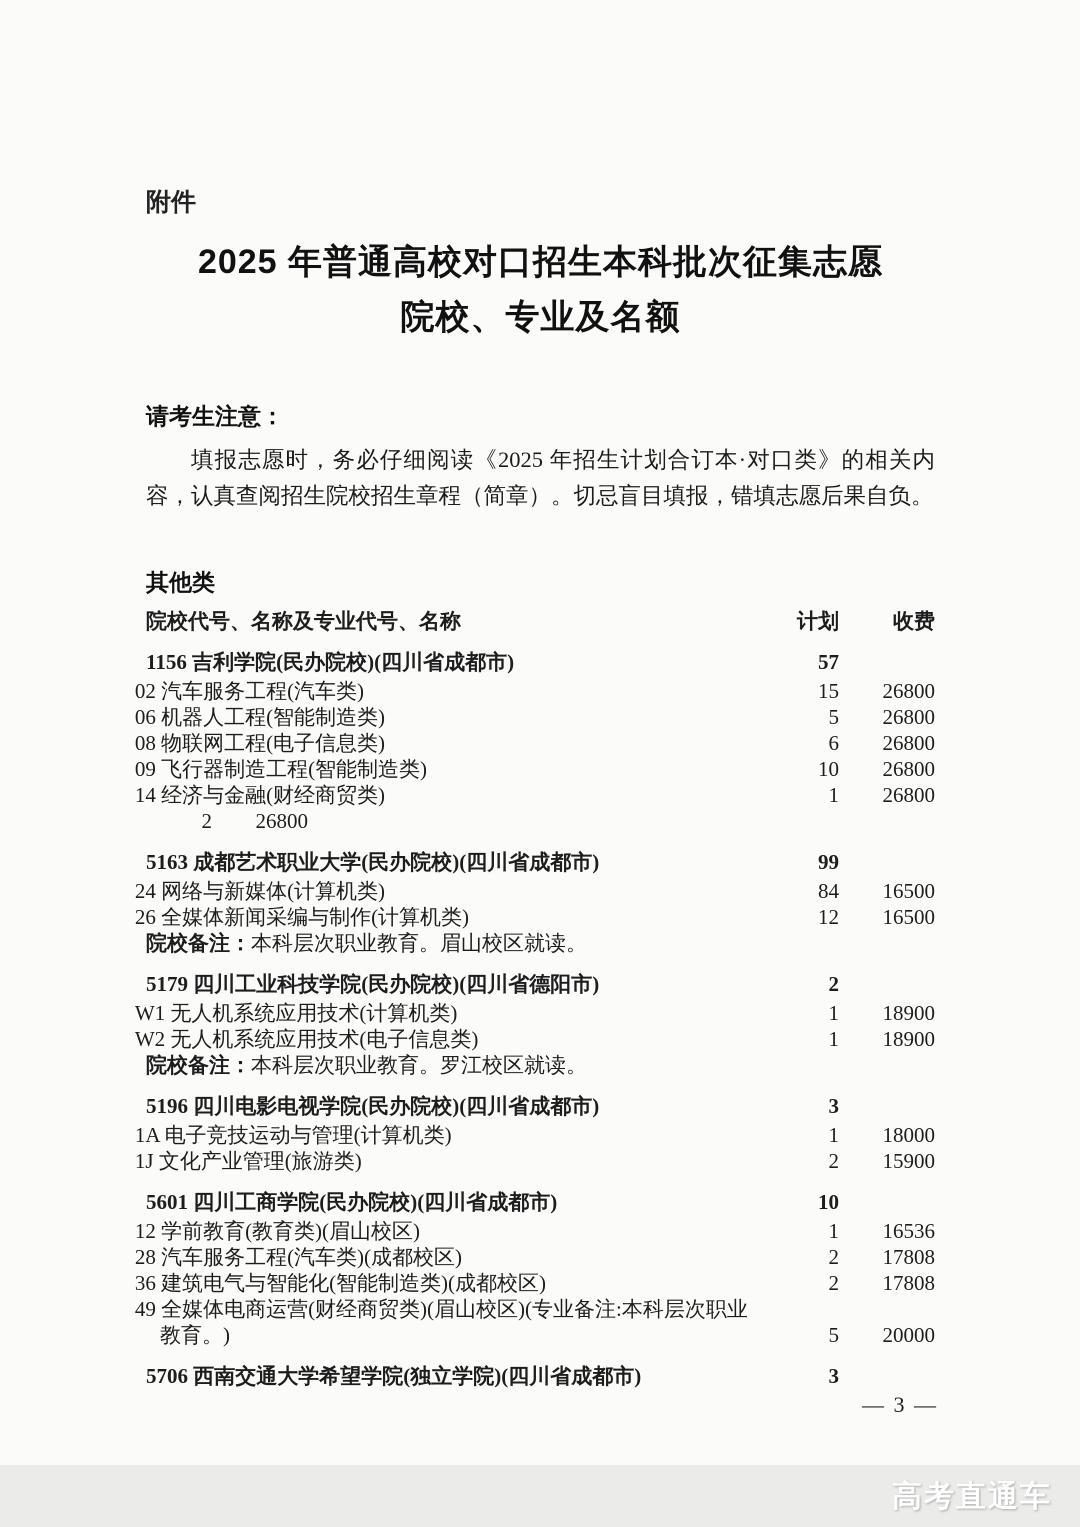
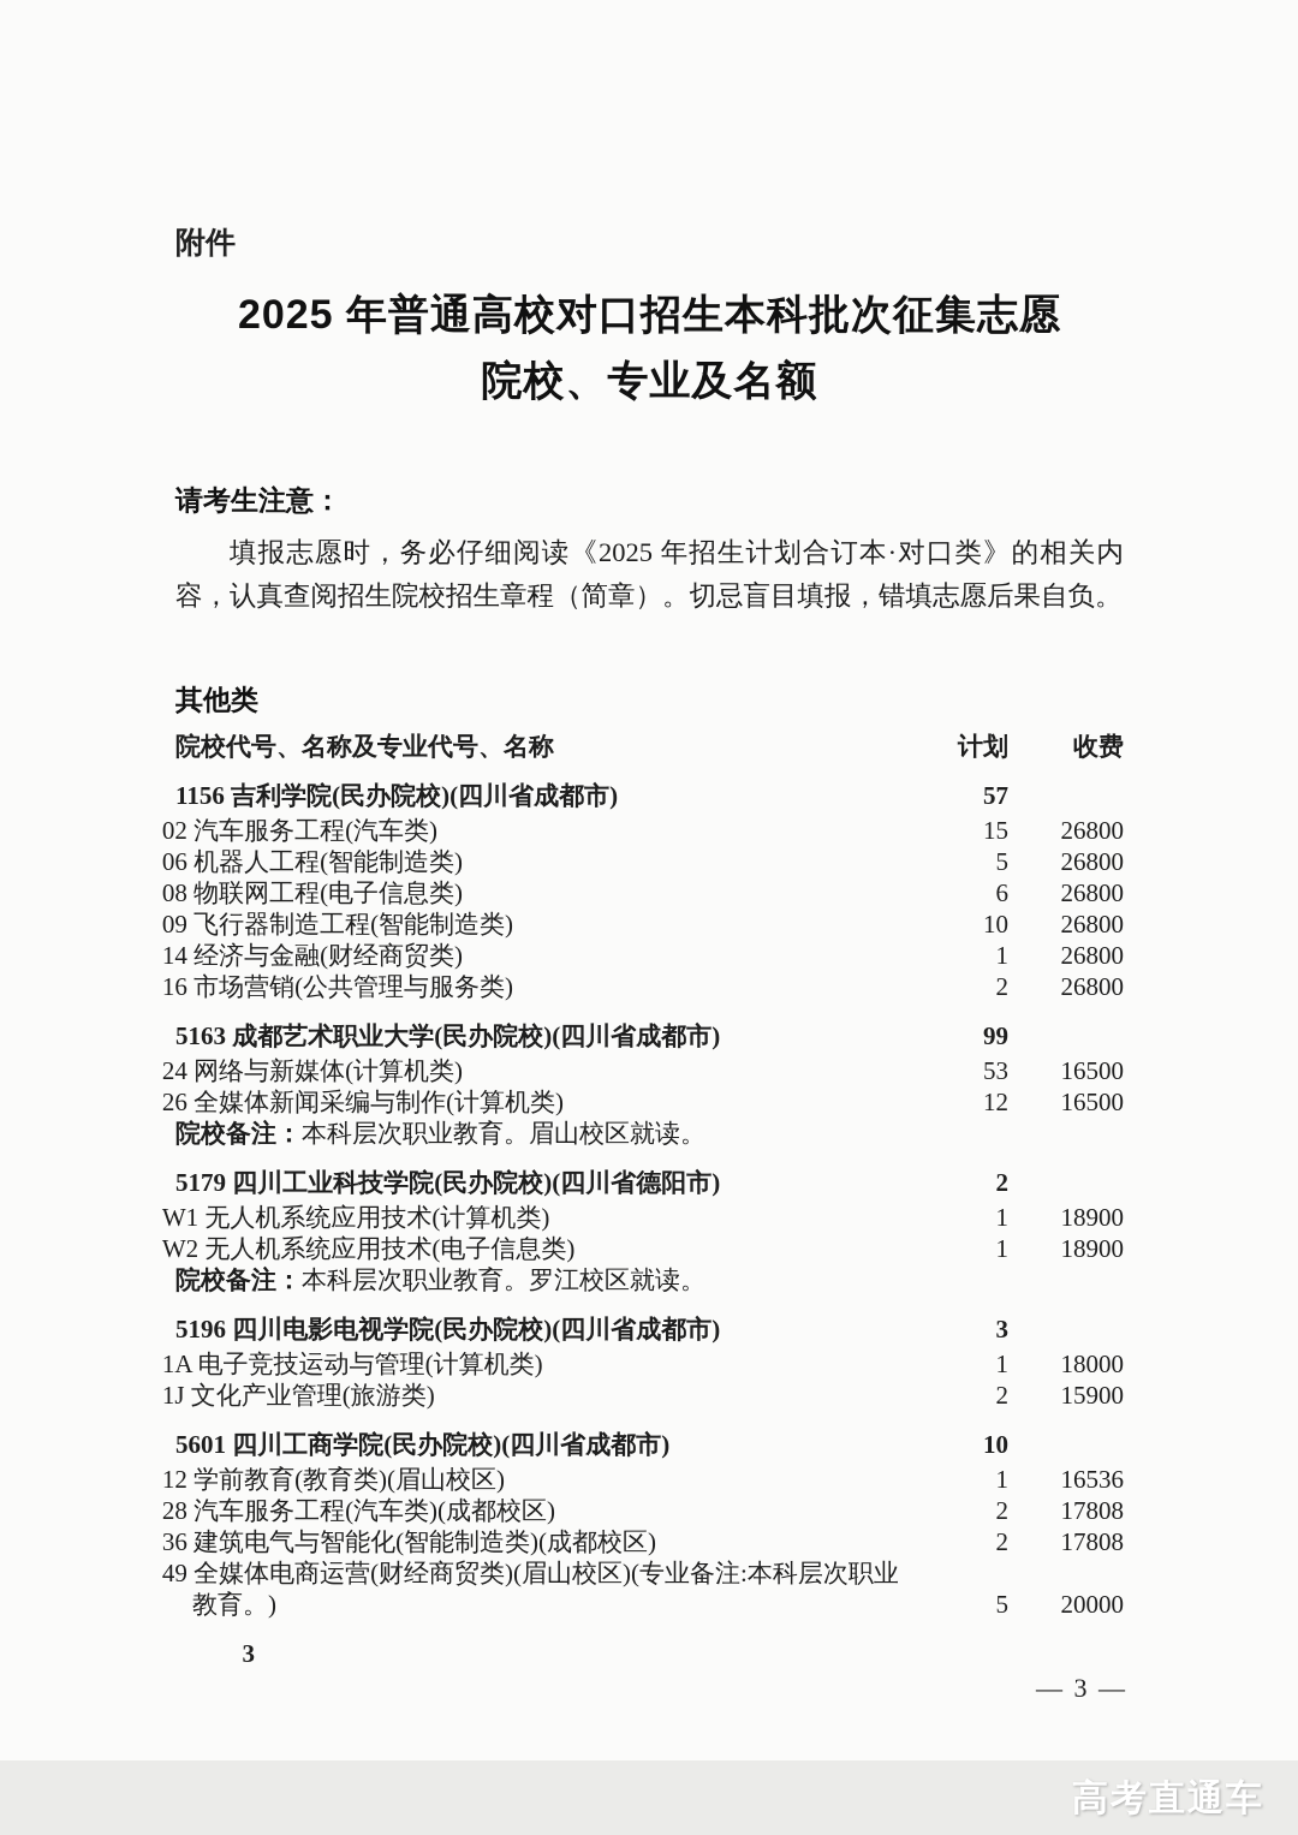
  附件
  2025 年普通高校对口招生本科批次征集志愿
  院校、专业及名额
  请考生注意：
  填报志愿时，务必仔细阅读《2025 年招生计划合订本·对口类》的相关内容，认真查阅招生院校招生章程（简章）。切忌盲目填报，错填志愿后果自负。
  其他类
  院校代号、名称及专业代号、名称
  计划
  收费
  1156 吉利学院(民办院校)(四川省成都市)
  57
  02 汽车服务工程(汽车类)
  15
  26800
  06 机器人工程(智能制造类)
  5
  26800
  08 物联网工程(电子信息类)
  6
  26800
  09 飞行器制造工程(智能制造类)
  10
  26800
  14 经济与金融(财经商贸类)
  1
  26800
+ 16 市场营销(公共管理与服务类)
  2
  26800
  5163 成都艺术职业大学(民办院校)(四川省成都市)
  99
  24 网络与新媒体(计算机类)
- 84
+ 53
  16500
  26 全媒体新闻采编与制作(计算机类)
  12
  16500
  院校备注：本科层次职业教育。眉山校区就读。
  5179 四川工业科技学院(民办院校)(四川省德阳市)
  2
  W1 无人机系统应用技术(计算机类)
  1
  18900
  W2 无人机系统应用技术(电子信息类)
  1
  18900
  院校备注：本科层次职业教育。罗江校区就读。
  5196 四川电影电视学院(民办院校)(四川省成都市)
  3
  1A 电子竞技运动与管理(计算机类)
  1
  18000
  1J 文化产业管理(旅游类)
  2
  15900
  5601 四川工商学院(民办院校)(四川省成都市)
  10
  12 学前教育(教育类)(眉山校区)
  1
  16536
  28 汽车服务工程(汽车类)(成都校区)
  2
  17808
  36 建筑电气与智能化(智能制造类)(成都校区)
  2
  17808
  49 全媒体电商运营(财经商贸类)(眉山校区)(专业备注:本科层次职业教育。)
  5
  20000
- 5706 西南交通大学希望学院(独立学院)(四川省成都市)
  3
  — 3 —
  高考直通车
